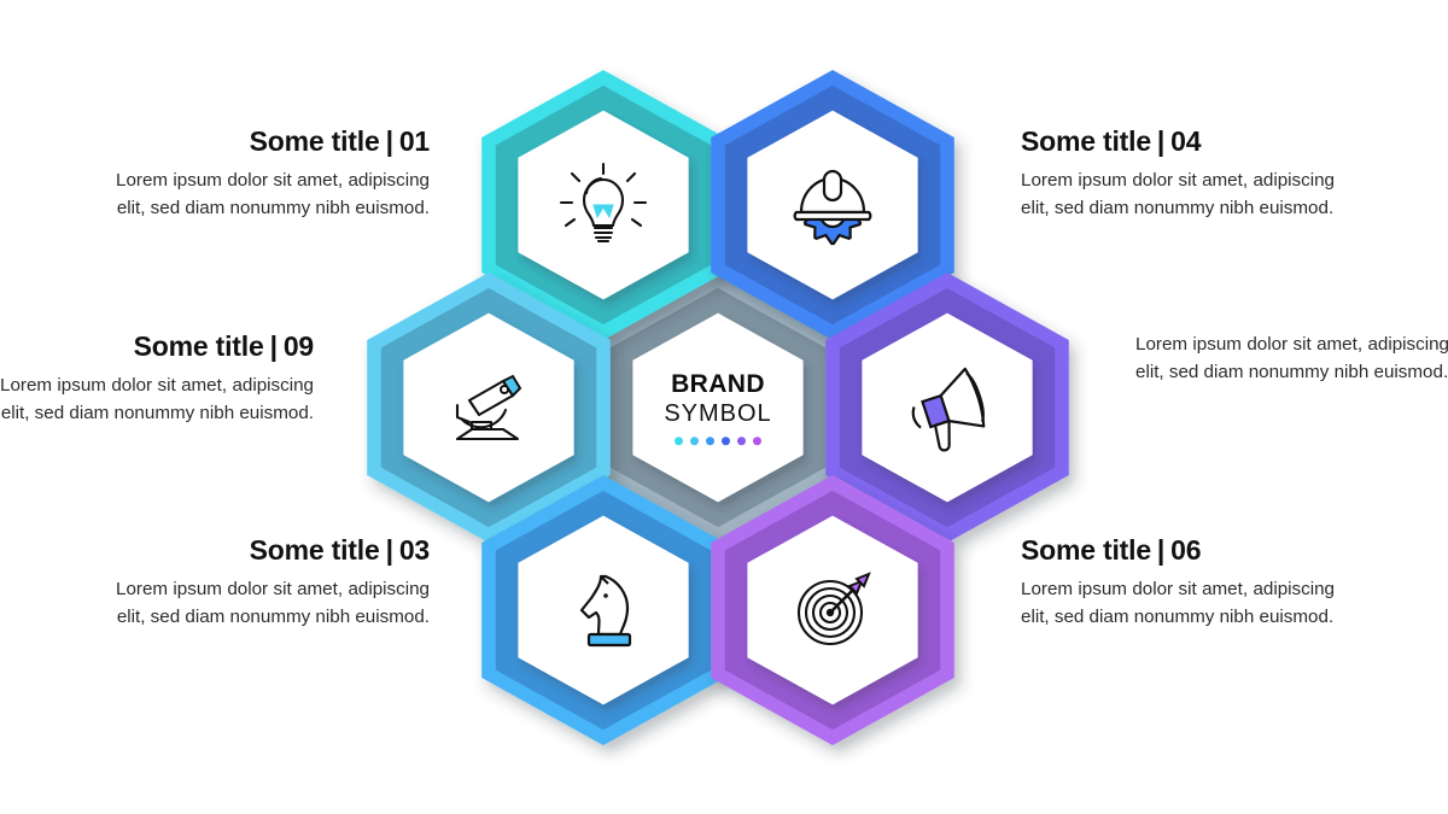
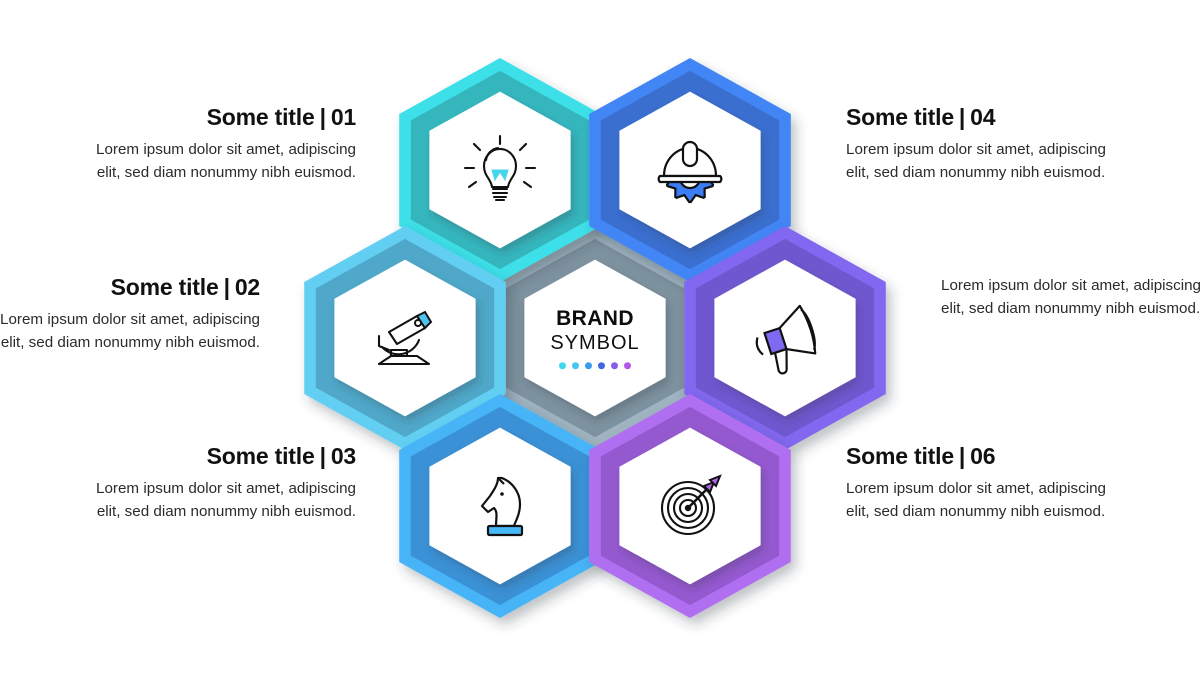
  Some title | 01
  Lorem ipsum dolor sit amet, adipiscing elit, sed diam nonummy nibh euismod.
- Some title | 09
+ Some title | 02
  Lorem ipsum dolor sit amet, adipiscing elit, sed diam nonummy nibh euismod.
  Some title | 03
  Lorem ipsum dolor sit amet, adipiscing elit, sed diam nonummy nibh euismod.
  Some title | 04
  Lorem ipsum dolor sit amet, adipiscing elit, sed diam nonummy nibh euismod.
  Lorem ipsum dolor sit amet, adipiscing elit, sed diam nonummy nibh euismod.
  Some title | 06
  Lorem ipsum dolor sit amet, adipiscing elit, sed diam nonummy nibh euismod.
  BRAND
  SYMBOL
